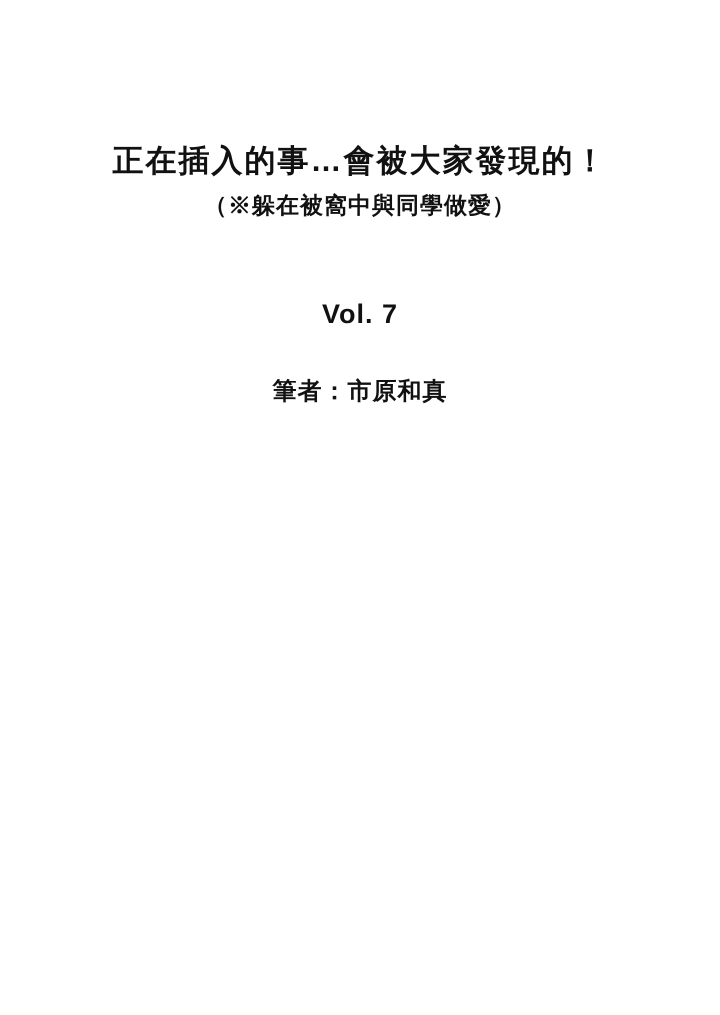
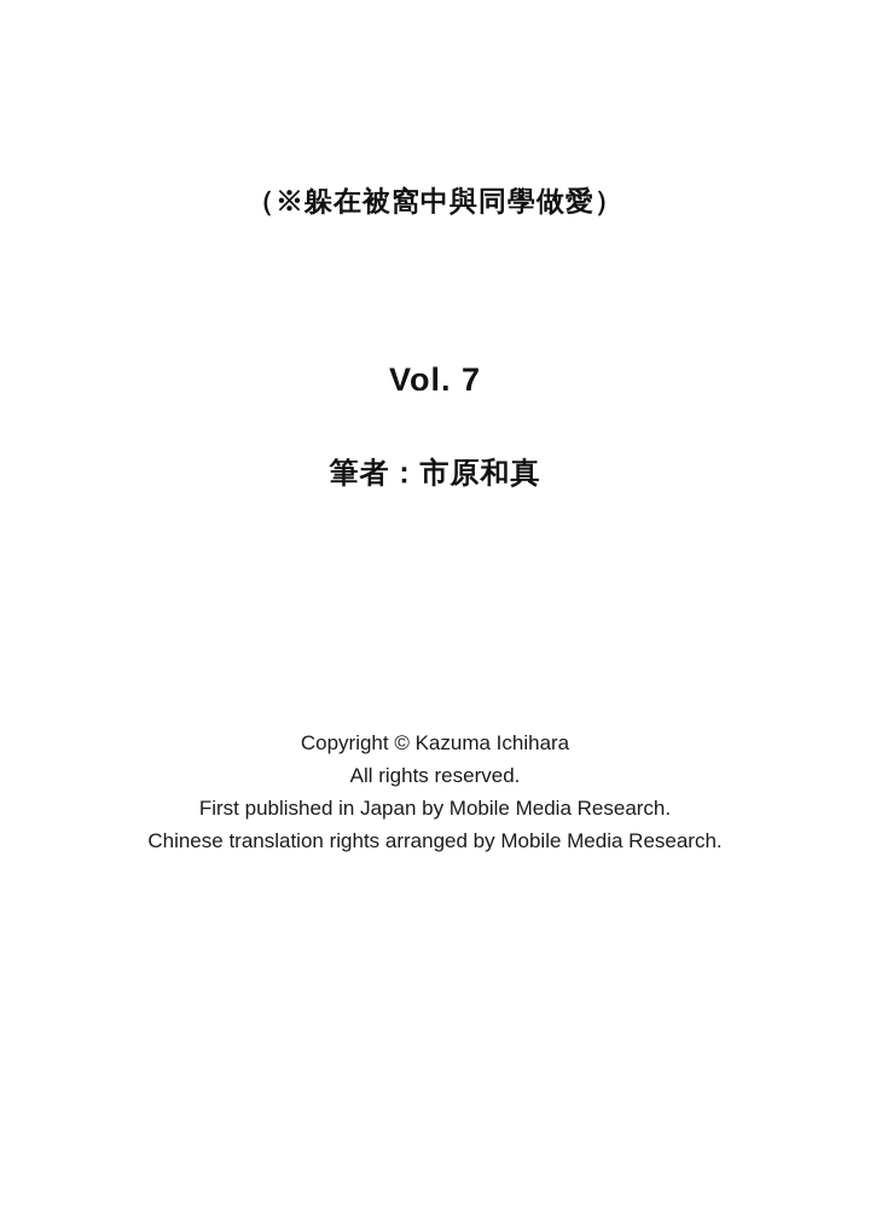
- 正在插入的事…會被大家發現的！
  （※躲在被窩中與同學做愛）
  Vol. 7
  筆者：市原和真
+ Copyright © Kazuma Ichihara
+ All rights reserved.
+ First published in Japan by Mobile Media Research.
+ Chinese translation rights arranged by Mobile Media Research.
